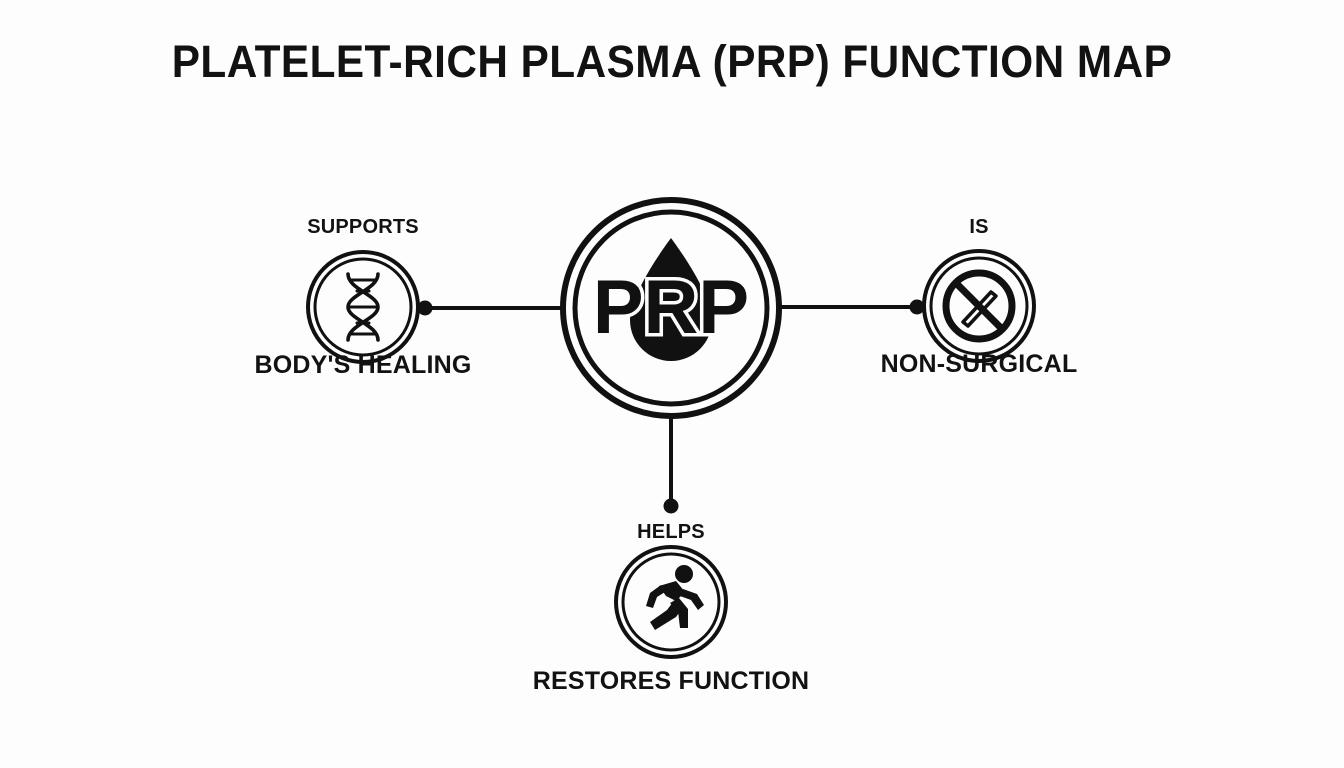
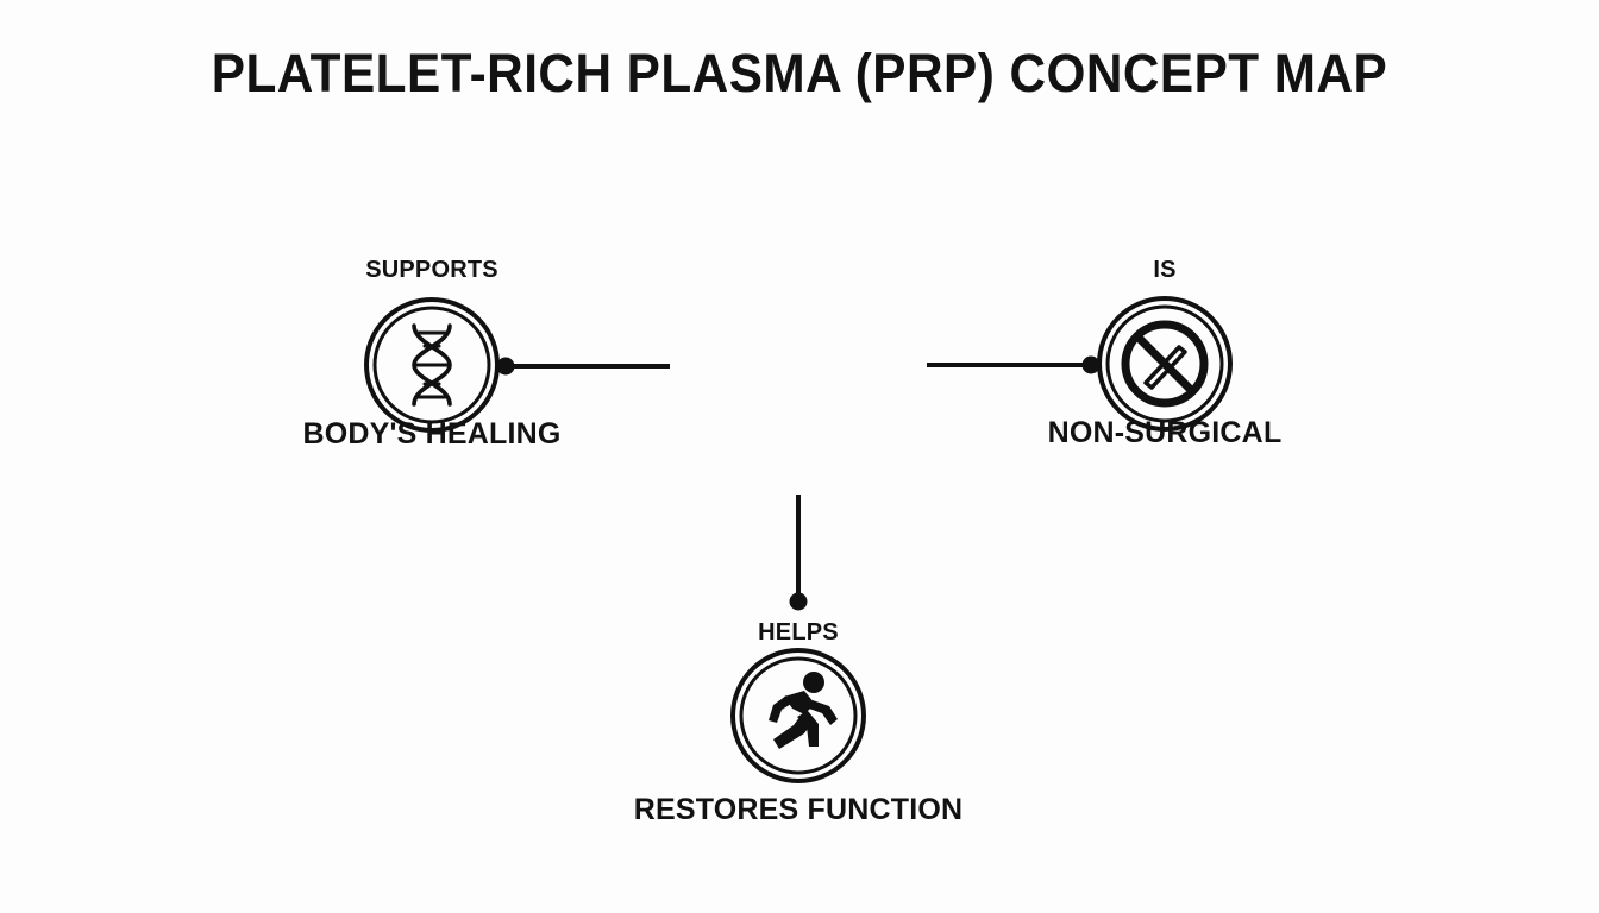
- PLATELET-RICH PLASMA (PRP) FUNCTION MAP
+ PLATELET-RICH PLASMA (PRP) CONCEPT MAP
- PRP
  SUPPORTS
  BODY'S HEALING
  IS
  NON-SURGICAL
  HELPS
  RESTORES FUNCTION
